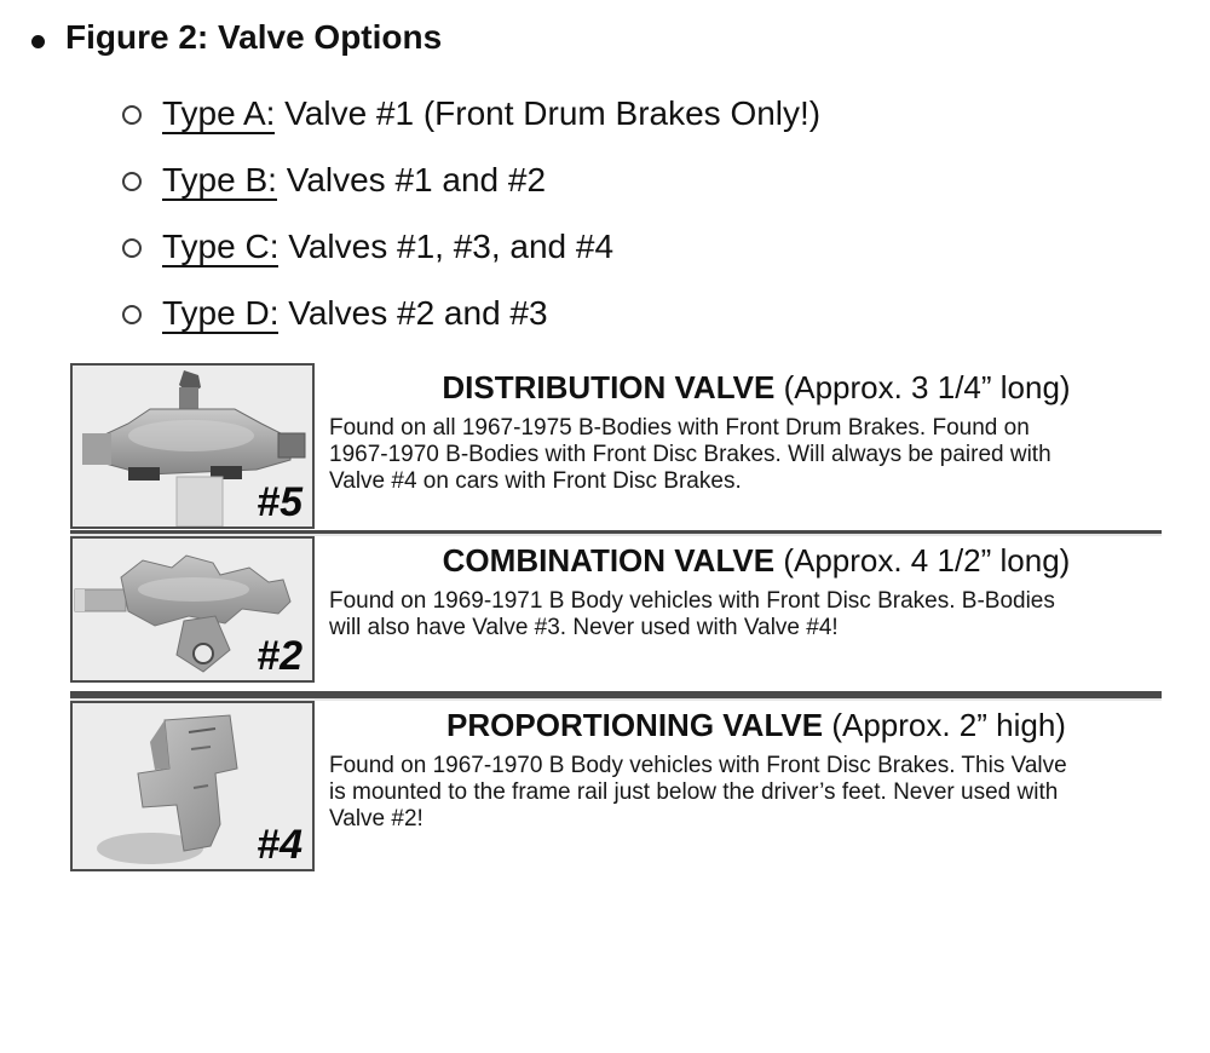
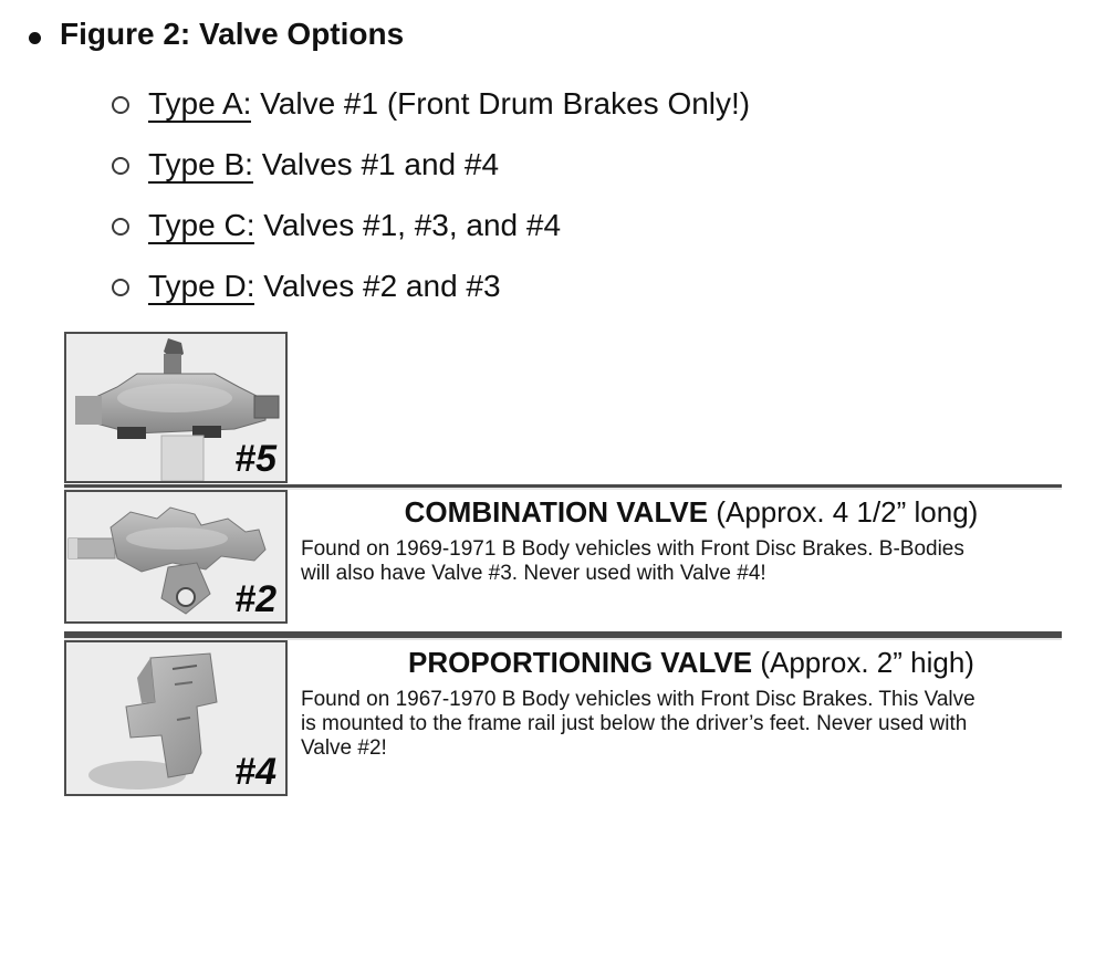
  Figure 2: Valve Options
  Type A: Valve #1 (Front Drum Brakes Only!)
- Type B: Valves #1 and #2
+ Type B: Valves #1 and #4
  Type C: Valves #1, #3, and #4
  Type D: Valves #2 and #3
  #5
- DISTRIBUTION VALVE (Approx. 3 1/4” long)
- Found on all 1967-1975 B-Bodies with Front Drum Brakes. Found on
- 1967-1970 B-Bodies with Front Disc Brakes. Will always be paired with
- Valve #4 on cars with Front Disc Brakes.
  #2
  COMBINATION VALVE (Approx. 4 1/2” long)
  Found on 1969-1971 B Body vehicles with Front Disc Brakes. B-Bodies
  will also have Valve #3. Never used with Valve #4!
  #4
  PROPORTIONING VALVE (Approx. 2” high)
  Found on 1967-1970 B Body vehicles with Front Disc Brakes. This Valve
  is mounted to the frame rail just below the driver’s feet. Never used with
  Valve #2!
